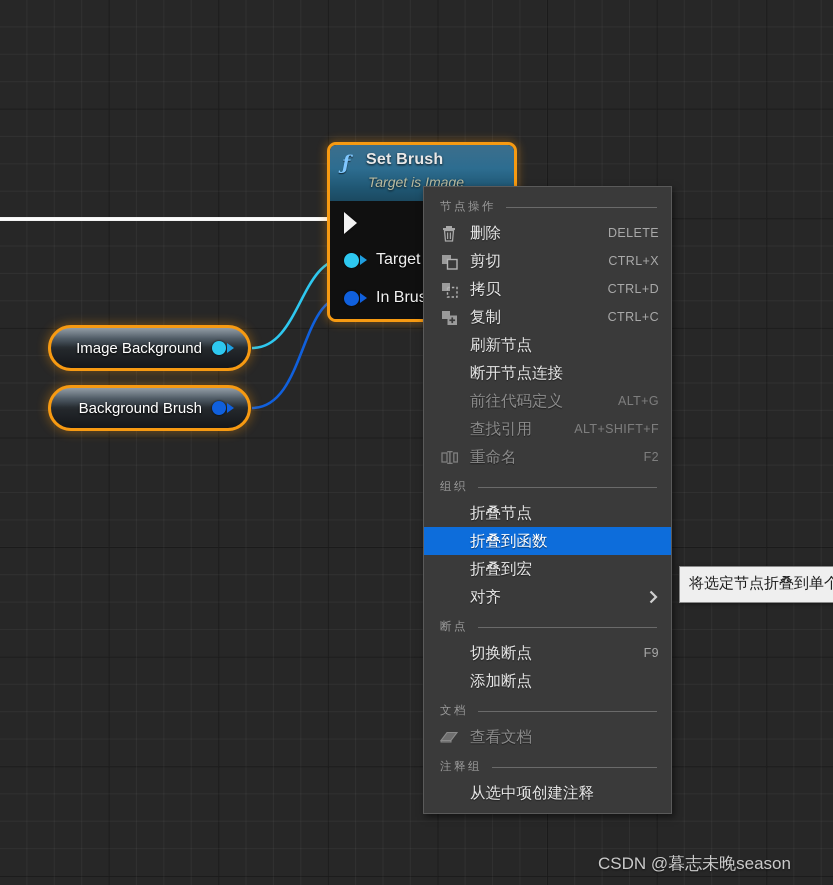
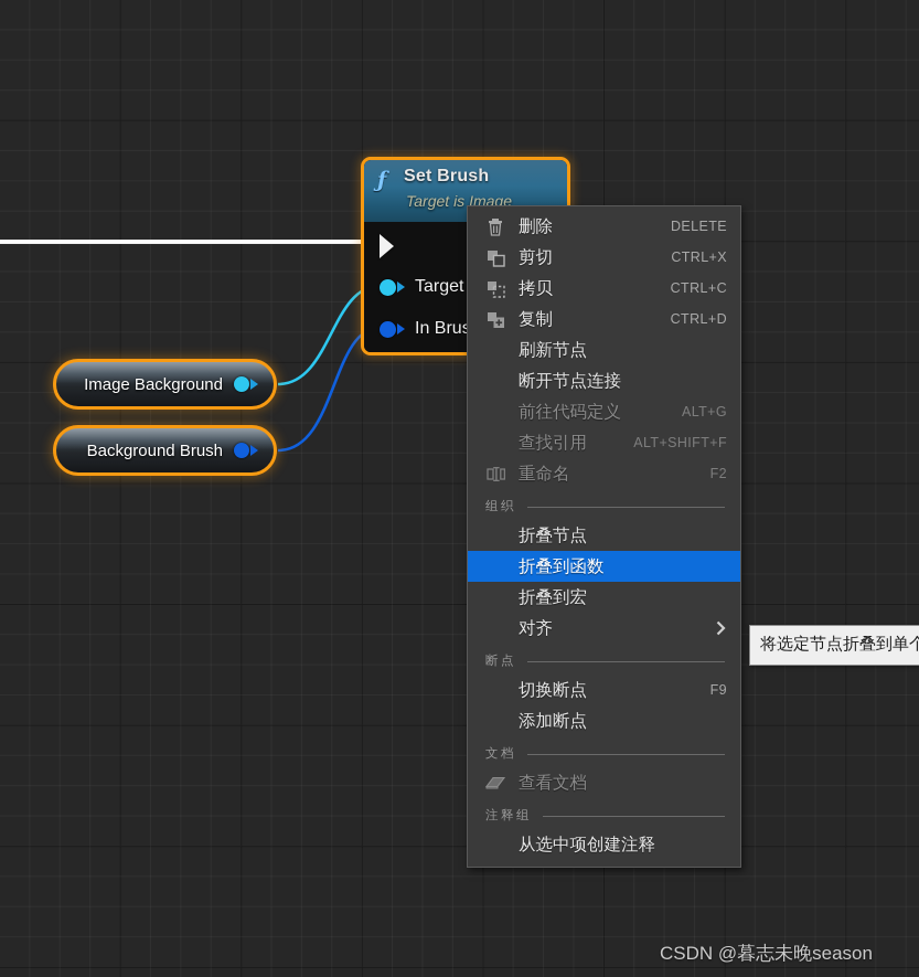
  ƒ
  Set Brush
  Target is Image
  Target
  In Bru
  Image Background
  Background Brush
- 节点操作
  删除
  DELETE
  剪切
  CTRL+X
  拷贝
- CTRL+D
+ CTRL+C
  复制
- CTRL+C
+ CTRL+D
  刷新节点
  断开节点连接
  前往代码定义
  ALT+G
  查找引用
  ALT+SHIFT+F
  重命名
  F2
  组织
  折叠节点
  折叠到函数
  折叠到宏
  对齐
  断点
  切换断点
  F9
  添加断点
  文档
  查看文档
  注释组
  从选中项创建注释
  将选定节点折叠到单个
  CSDN @暮志未晚season
